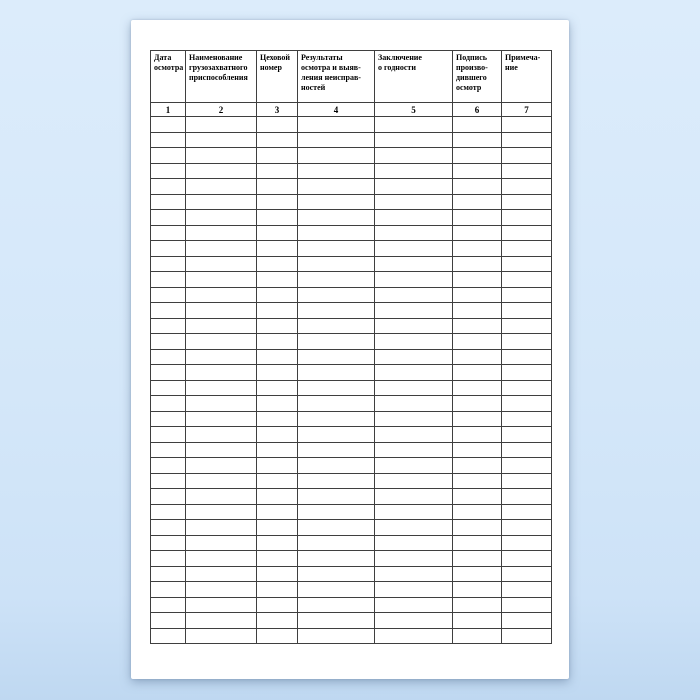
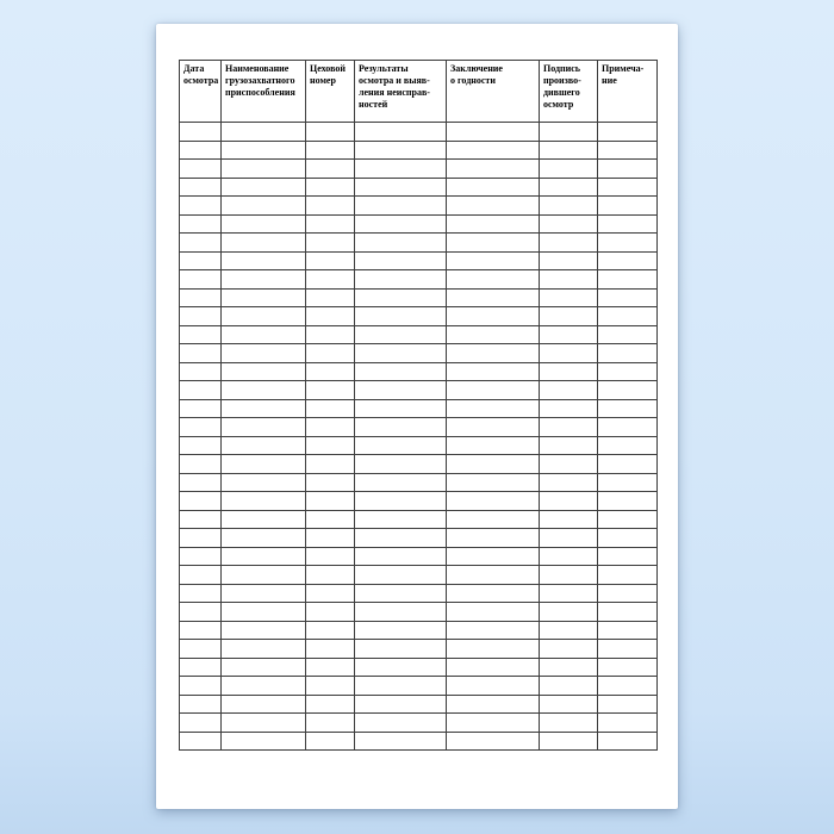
  Дата осмотра	Наименование грузозахватного приспособления	Цеховой номер	Результаты осмотра и выяв- ления неисправ- ностей	Заключение о годности	Подпись произво- дившего осмотр	Примеча- ние
- 1	2	3	4	5	6	7
